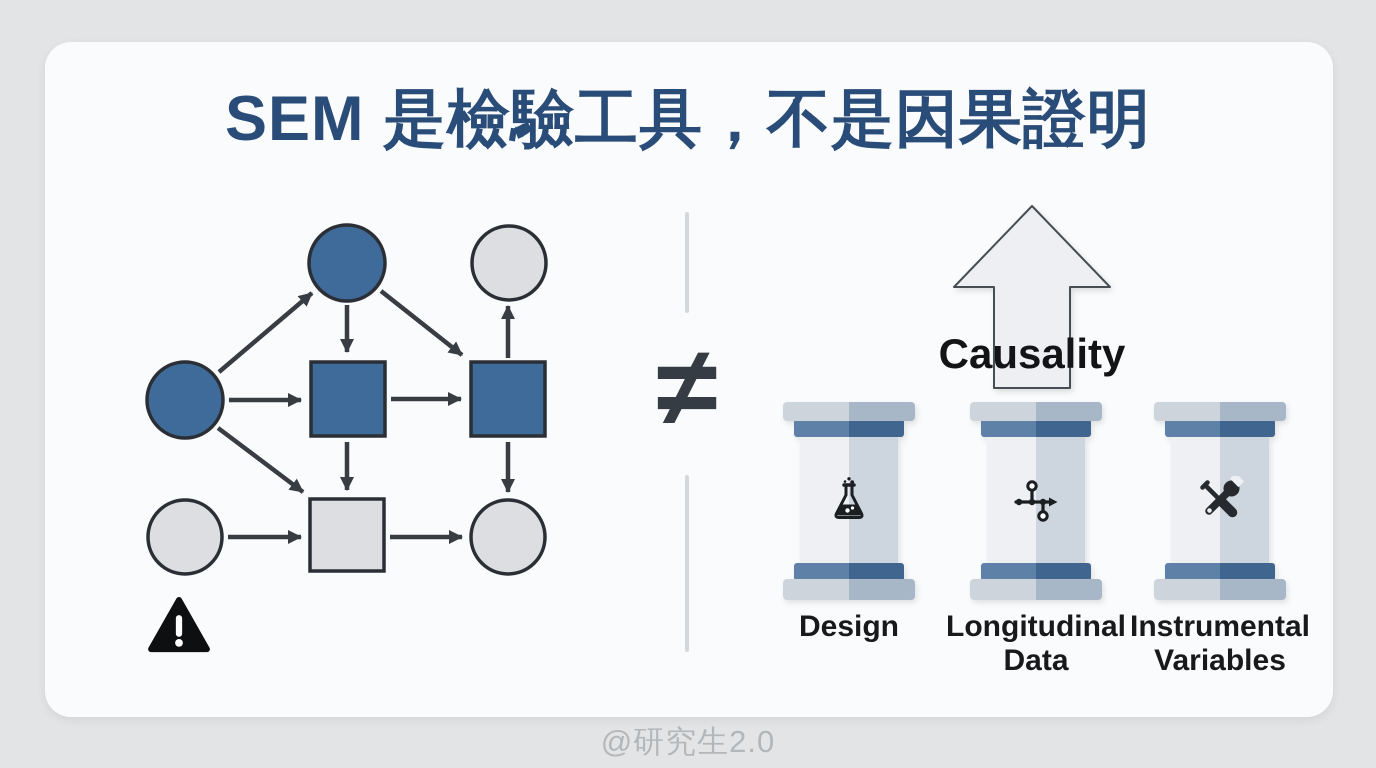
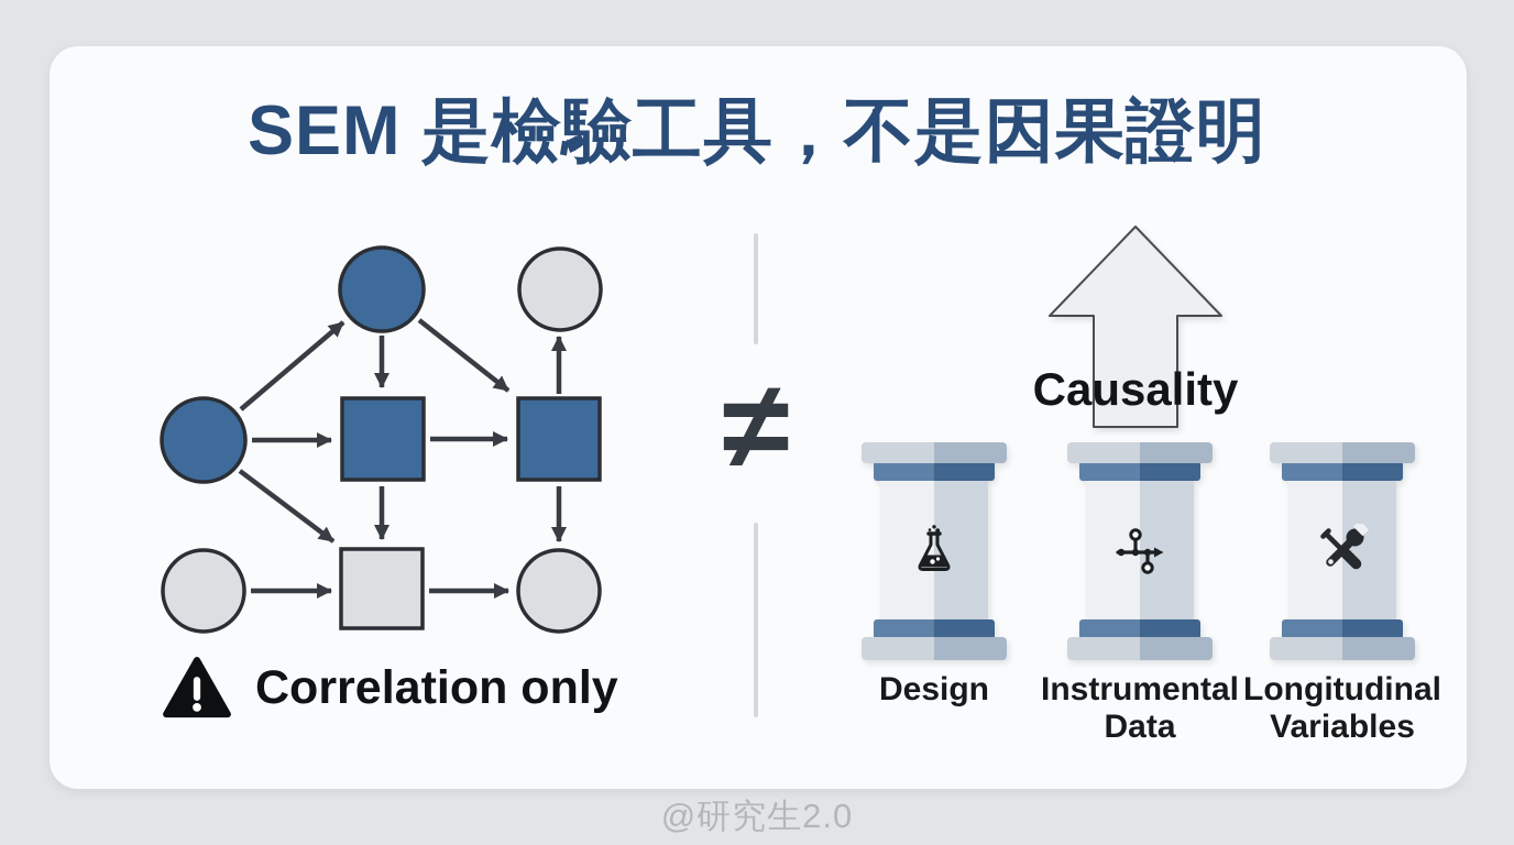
  SEM 是檢驗工具，不是因果證明
+ Correlation only
  ≠
  Causality
  Design
- Longitudinal
+ Instrumental
  Data
- Instrumental
+ Longitudinal
  Variables
  @研究生2.0
